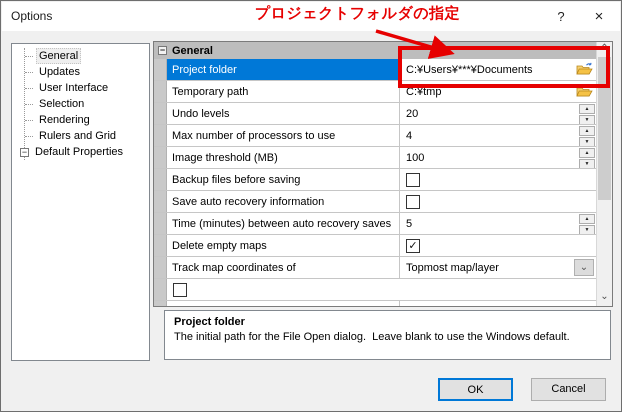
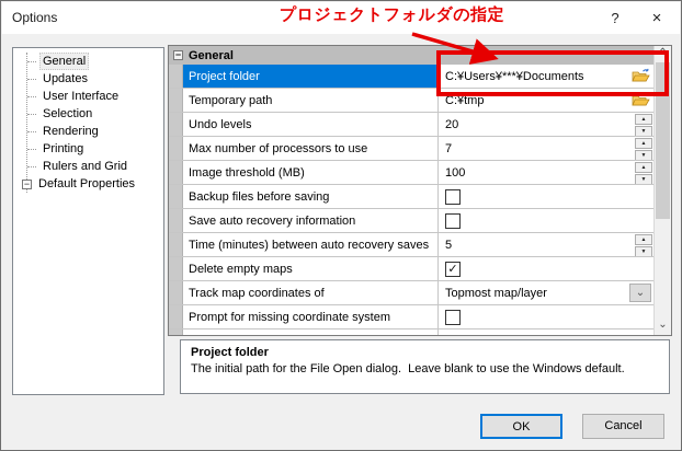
  Options
  ?
  ×
  General
  Updates
  User Interface
  Selection
  Rendering
+ Printing
  Rulers and Grid
  −
  Default Properties
  −
  General
  Project folder
  C:¥Users¥***¥Documents
  Temporary path
  C:¥tmp
  Undo levels
  20
  Max number of processors to use
- 4
+ 7
  Image threshold (MB)
  100
  Backup files before saving
  Save auto recovery information
  Time (minutes) between auto recovery saves
  5
  Delete empty maps
  ✓
  Track map coordinates of
  Topmost map/layer
  ⌄
+ Prompt for missing coordinate system
  ⌃
  ⌄
  Project folder
  The initial path for the File Open dialog. Leave blank to use the Windows default.
  OK
  Cancel
  プロジェクトフォルダの指定
